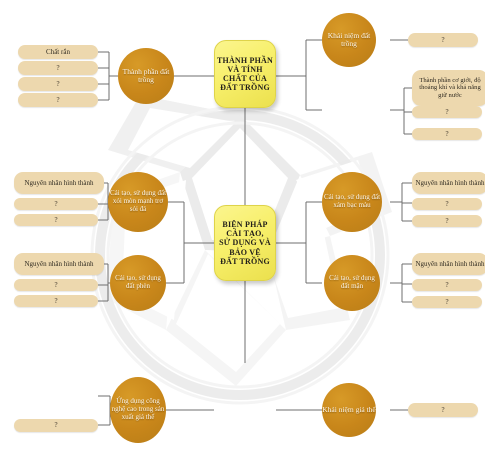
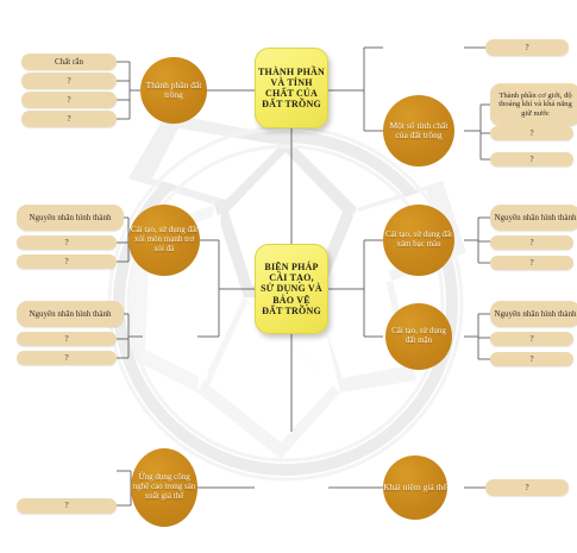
  THÀNH PHẦN
  VÀ TÍNH
  CHẤT CỦA
  ĐẤT TRỒNG
  Thành phần đất trồng
  Chất rắn
  ?
  ?
  ?
- Khái niệm đất trồng
  ?
+ Một số tính chất của đất trồng
  ?
  ?
  BIỆN PHÁP
  CẢI TẠO,
  SỬ DỤNG VÀ
  BẢO VỆ
  ĐẤT TRỒNG
  Cải tạo, sử dụng đất xói mòn mạnh trơ sỏi đá
  Nguyên nhân hình thành
  ?
  ?
- Cải tạo, sử dụng đất phèn
  Nguyên nhân hình thành
  ?
  ?
  Cải tạo, sử dụng đất xám bạc màu
  Nguyên nhân hình thành
  ?
  ?
  Cải tạo, sử dụng đất mặn
  Nguyên nhân hình thành
  ?
  ?
  Ứng dụng công nghệ cao trong sản xuất giá thể
  ?
  Khái niệm giá thể
  ?
